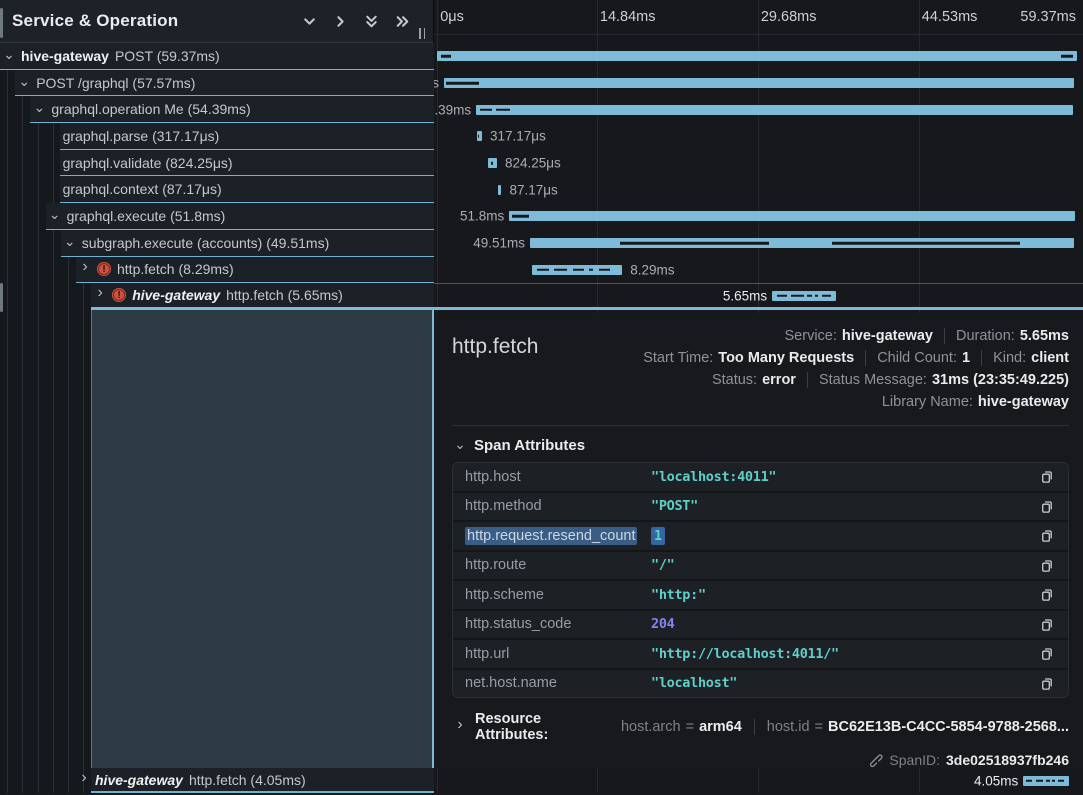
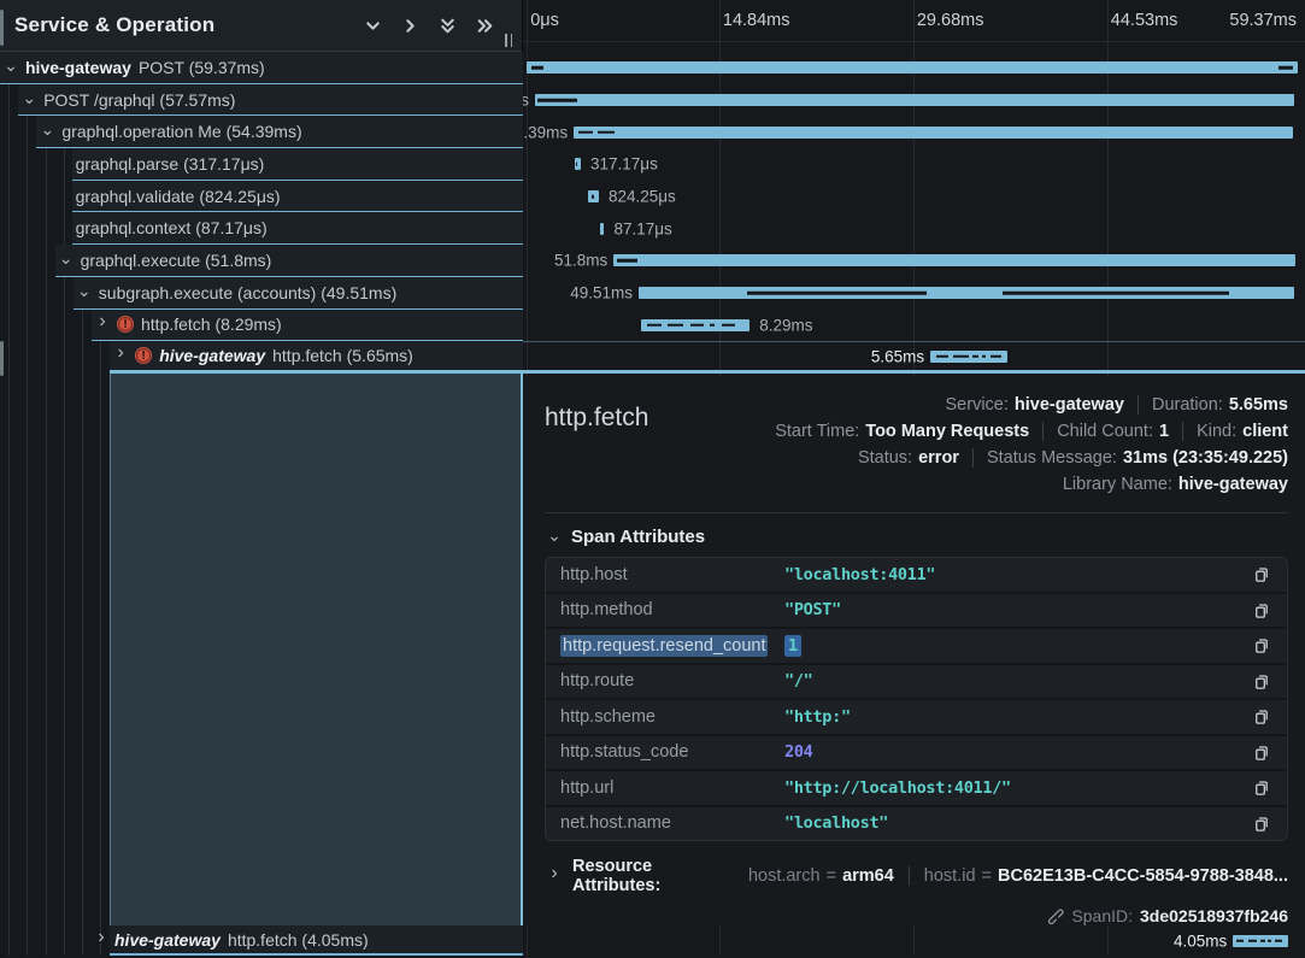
  Service & Operation
  ⌄
  hive-gateway
  POST (59.37ms)
  ⌄
  POST /graphql (57.57ms)
  ⌄
  graphql.operation Me (54.39ms)
  graphql.parse (317.17μs)
  graphql.validate (824.25μs)
  graphql.context (87.17μs)
  ⌄
  graphql.execute (51.8ms)
  ⌄
  subgraph.execute (accounts) (49.51ms)
  ›
  !
  http.fetch (8.29ms)
  ›
  !
  hive-gateway
  http.fetch (5.65ms)
  ›
  hive-gateway
  http.fetch (4.05ms)
  0μs
  14.84ms
  29.68ms
  44.53ms
  59.37ms
  .39ms
  317.17μs
  824.25μs
  87.17μs
  51.8ms
  49.51ms
  8.29ms
  5.65ms
  http.fetch
  Service:
  hive-gateway
  Duration:
  5.65ms
  Start Time:
  Too Many Requests
  Child Count:
  1
  Kind:
  client
  Status:
  error
  Status Message:
  31ms (23:35:49.225)
  Library Name:
  hive-gateway
  ⌄
  Span Attributes
  http.host
  "localhost:4011"
  http.method
  "POST"
  http.request.resend_count
  1
  http.route
  "/"
  http.scheme
  "http:"
  http.status_code
  204
  http.url
  "http://localhost:4011/"
  net.host.name
  "localhost"
  ›
  Resource Attributes:
  host.arch
  =
  arm64
  host.id
  =
- BC62E13B-C4CC-5854-9788-2568...
+ BC62E13B-C4CC-5854-9788-3848...
  SpanID:
  3de02518937fb246
  4.05ms
